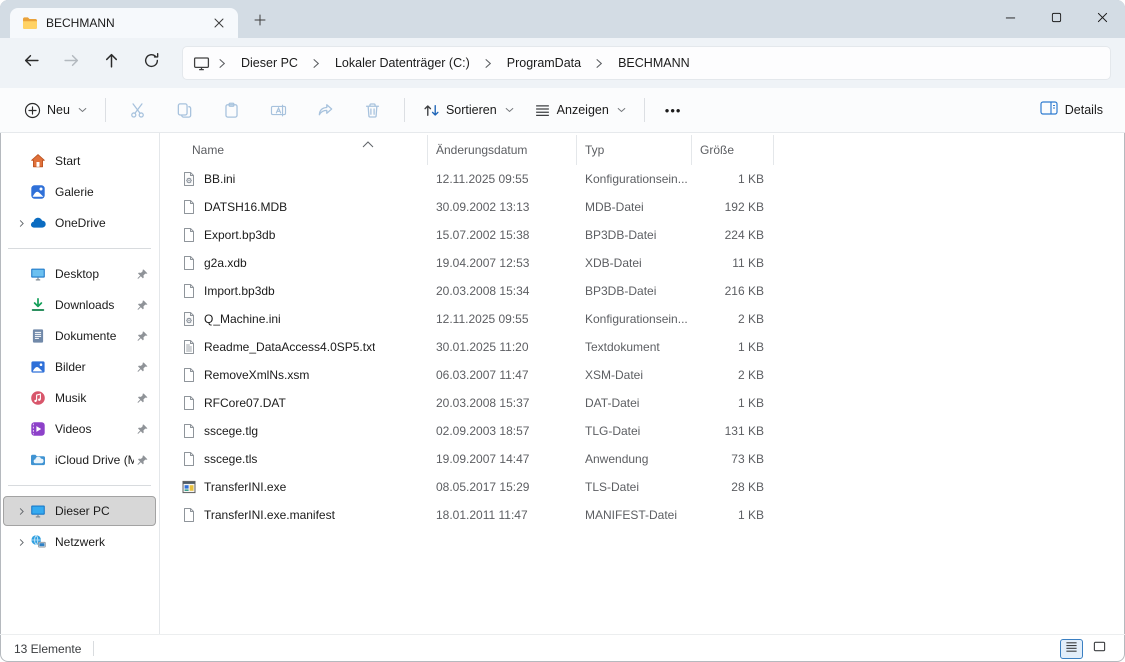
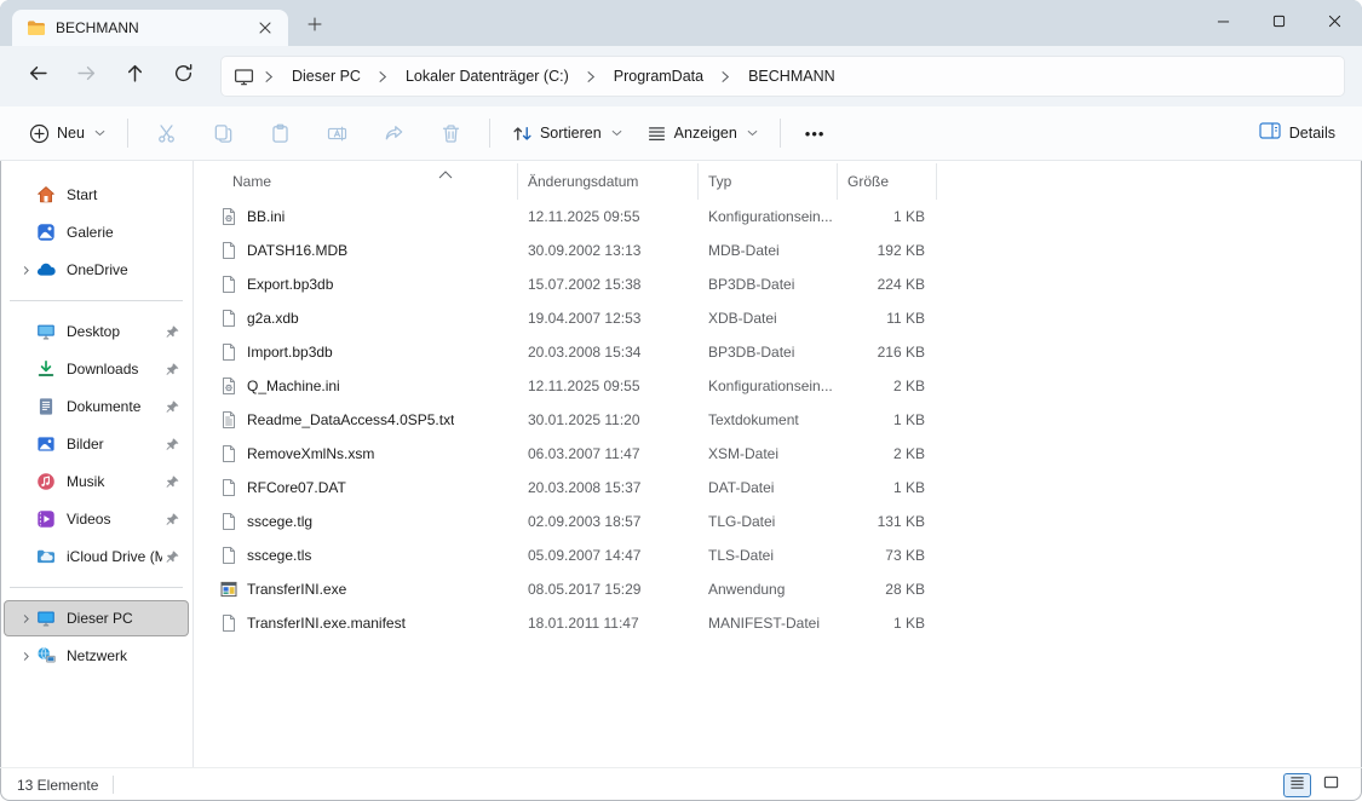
  BECHMANN
  Dieser PC
  Lokaler Datenträger (C:)
  ProgramData
  BECHMANN
  Neu
  Sortieren
  Anzeigen
  •••
  Details
  Start
  Galerie
  OneDrive
  Desktop
  Downloads
  Dokumente
  Bilder
  Musik
  Videos
  iCloud Drive (M
  Dieser PC
  Netzwerk
  Name
  Änderungsdatum
  Typ
  Größe
  BB.ini
  12.11.2025 09:55
  Konfigurationsein...
  1 KB
  DATSH16.MDB
  30.09.2002 13:13
  MDB-Datei
  192 KB
  Export.bp3db
  15.07.2002 15:38
  BP3DB-Datei
  224 KB
  g2a.xdb
  19.04.2007 12:53
  XDB-Datei
  11 KB
  Import.bp3db
  20.03.2008 15:34
  BP3DB-Datei
  216 KB
  Q_Machine.ini
  12.11.2025 09:55
  Konfigurationsein...
  2 KB
  Readme_DataAccess4.0SP5.txt
  30.01.2025 11:20
  Textdokument
  1 KB
  RemoveXmlNs.xsm
  06.03.2007 11:47
  XSM-Datei
  2 KB
  RFCore07.DAT
  20.03.2008 15:37
  DAT-Datei
  1 KB
  sscege.tlg
  02.09.2003 18:57
  TLG-Datei
  131 KB
  sscege.tls
- 19.09.2007 14:47
+ 05.09.2007 14:47
- Anwendung
+ TLS-Datei
  73 KB
  TransferINI.exe
  08.05.2017 15:29
- TLS-Datei
+ Anwendung
  28 KB
  TransferINI.exe.manifest
  18.01.2011 11:47
  MANIFEST-Datei
  1 KB
  13 Elemente
